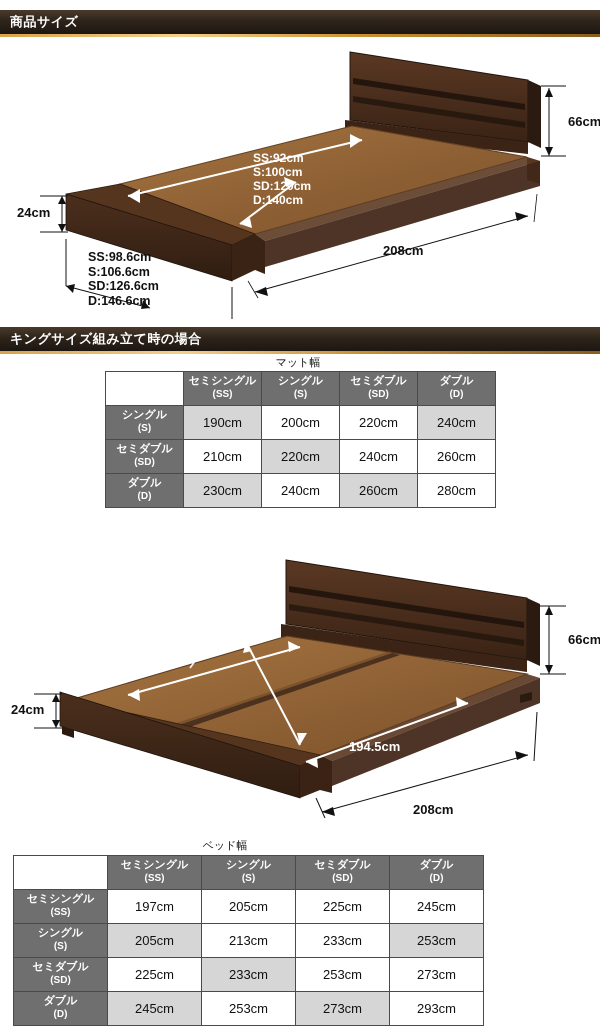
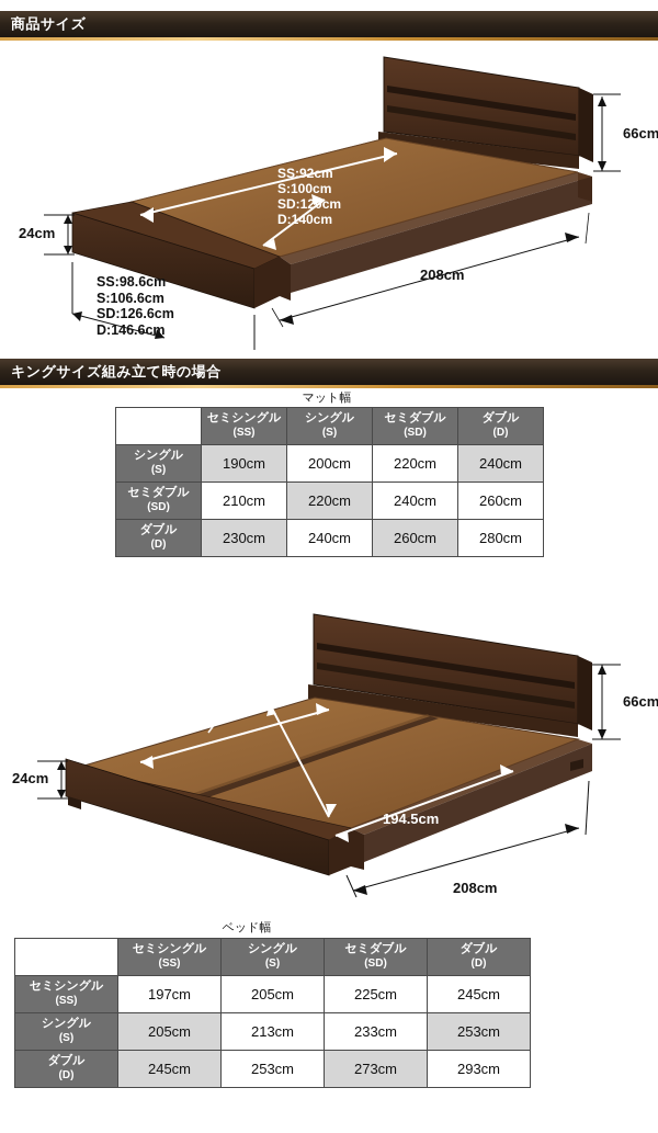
  商品サイズ
  SS:92cm
  S:100cm
  SD:120cm
  D:140cm
  66cm
  24cm
  208cm
  SS:98.6cm
  S:106.6cm
  SD:126.6cm
  D:146.6cm
  キングサイズ組み立て時の場合
  マット幅
  	セミシングル (SS)	シングル (S)	セミダブル (SD)	ダブル (D)
  シングル (S)	190cm	200cm	220cm	240cm
  セミダブル (SD)	210cm	220cm	240cm	260cm
  ダブル (D)	230cm	240cm	260cm	280cm
  194.5cm
  66cm
  24cm
  208cm
  ベッド幅
  	セミシングル (SS)	シングル (S)	セミダブル (SD)	ダブル (D)
  セミシングル (SS)	197cm	205cm	225cm	245cm
  シングル (S)	205cm	213cm	233cm	253cm
- セミダブル (SD)	225cm	233cm	253cm	273cm
  ダブル (D)	245cm	253cm	273cm	293cm
